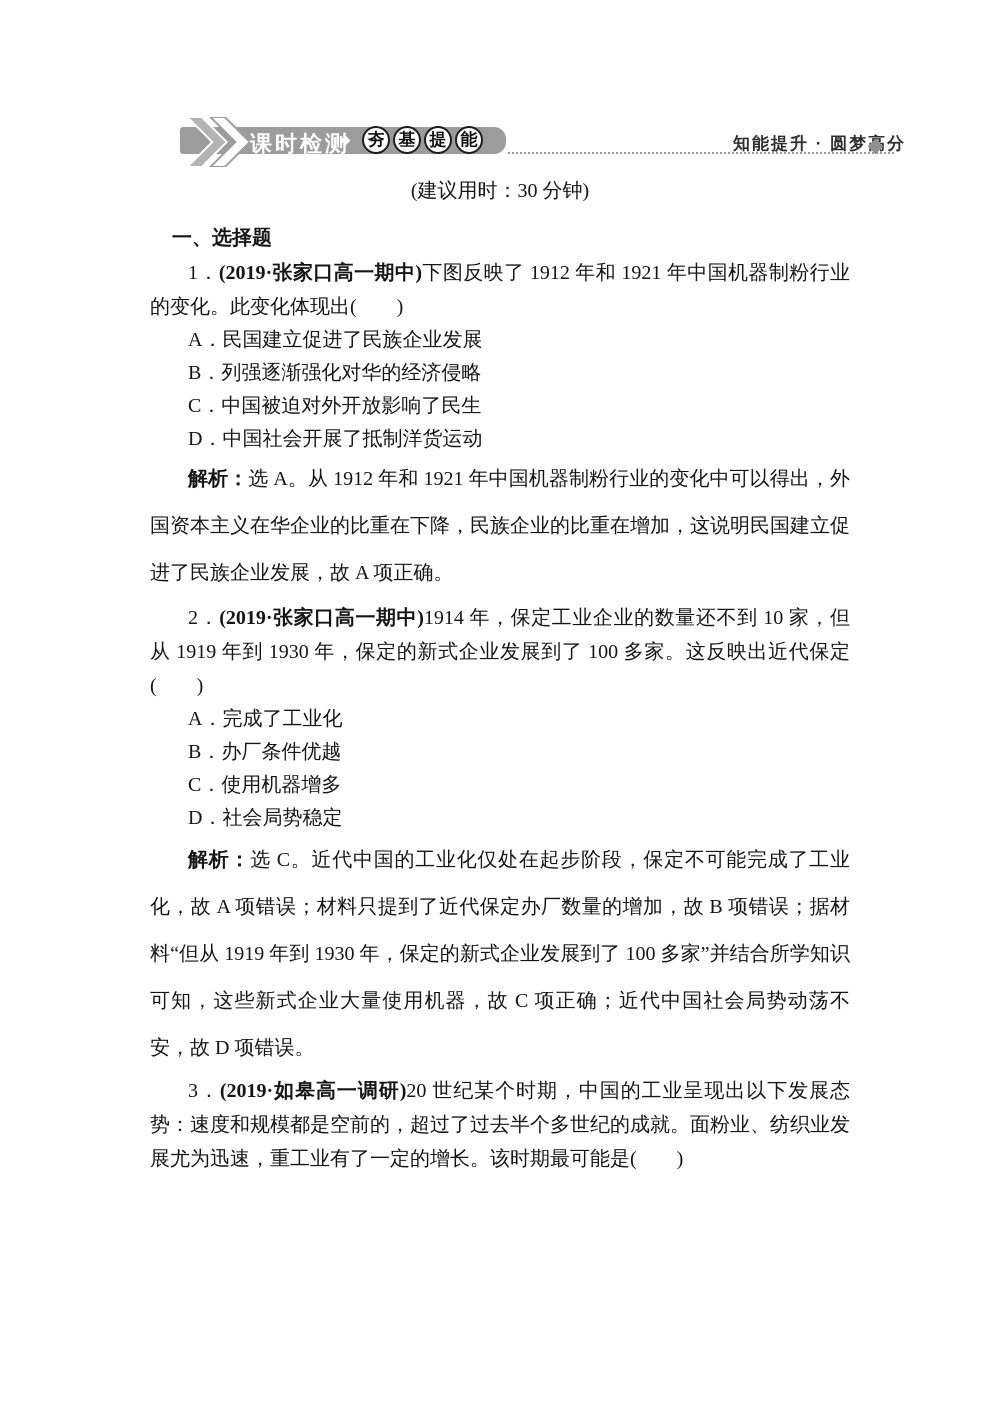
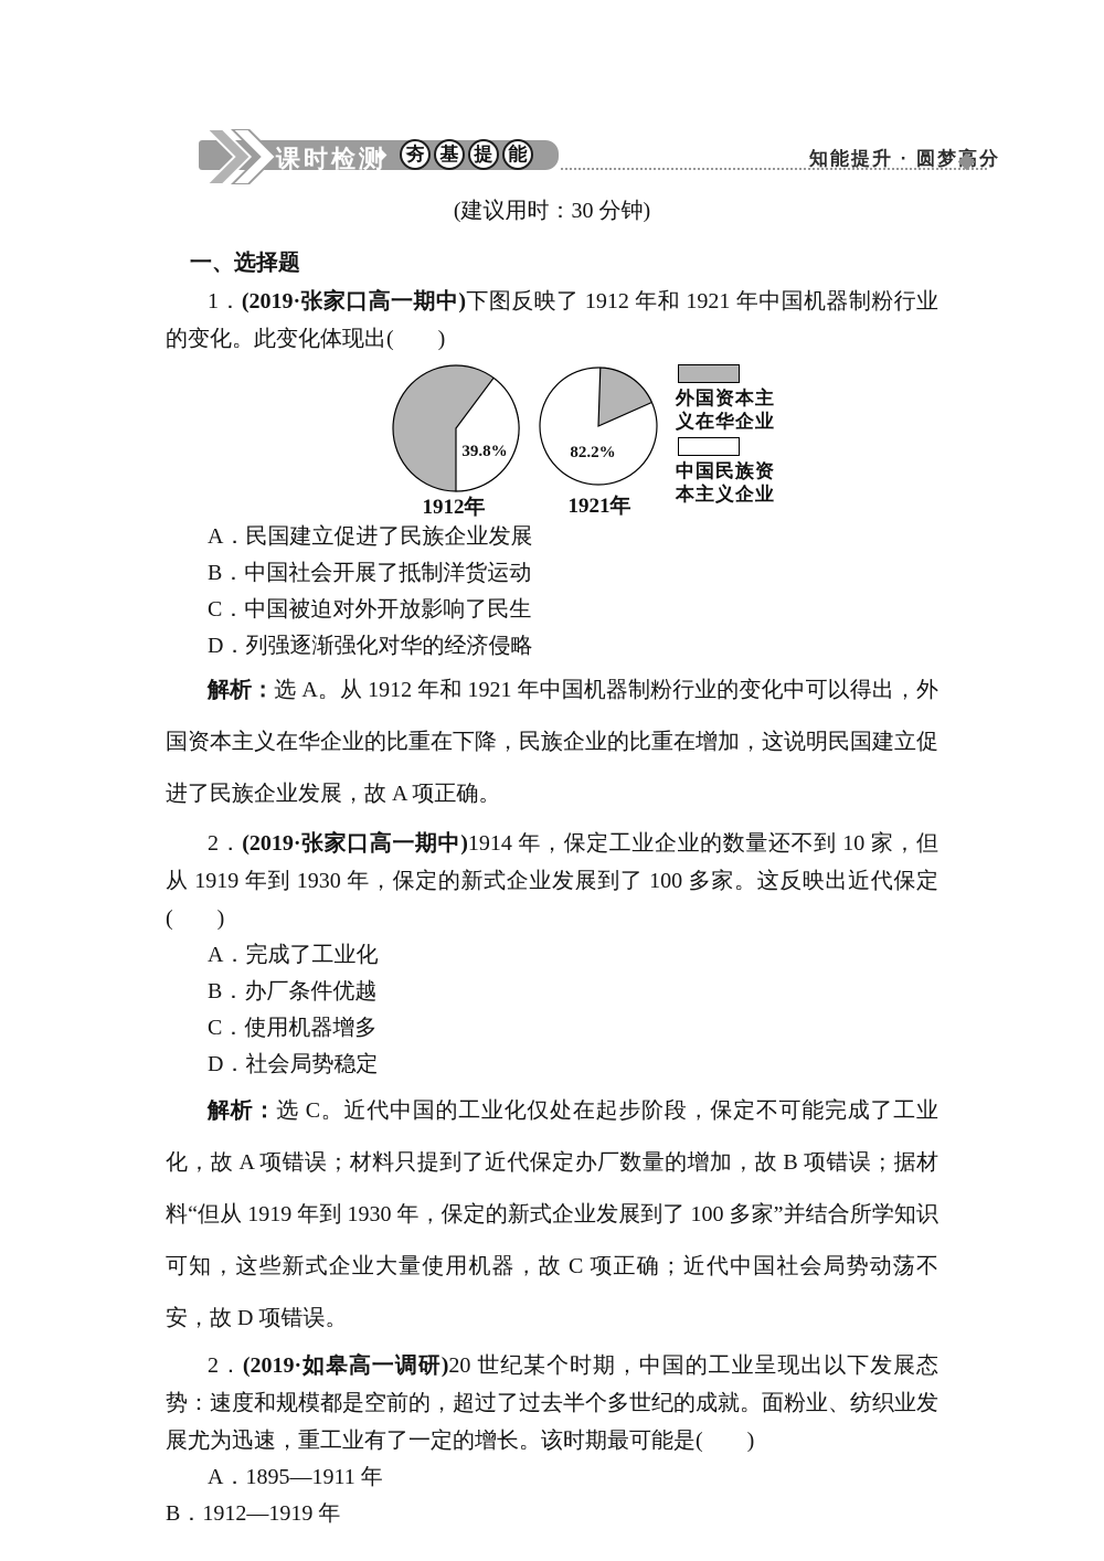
  课时检测
  夯
  基
  提
  能
  知能提升 · 圆梦分
  (建议用时：30 分钟)
  一、选择题
  1．(2019·张家口高一期中)下图反映了 1912 年和 1921 年中国机器制粉行业的变化。此变化体现出( )
+ 39.8%
+ 1912年
+ 82.2%
+ 1921年
+ 外国资本主
+ 义在华企业
+ 中国民族资
+ 本主义企业
  A．民国建立促进了民族企业发展
- B．列强逐渐强化对华的经济侵略
+ B．中国社会开展了抵制洋货运动
  C．中国被迫对外开放影响了民生
- D．中国社会开展了抵制洋货运动
+ D．列强逐渐强化对华的经济侵略
  解析：选 A。从 1912 年和 1921 年中国机器制粉行业的变化中可以得出，外国资本主义在华企业的比重在下降，民族企业的比重在增加，这说明民国建立促进了民族企业发展，故 A 项正确。
  2．(2019·张家口高一期中)1914 年，保定工业企业的数量还不到 10 家，但从 1919 年到 1930 年，保定的新式企业发展到了 100 多家。这反映出近代保定( )
  A．完成了工业化
  B．办厂条件优越
  C．使用机器增多
  D．社会局势稳定
  解析：选 C。近代中国的工业化仅处在起步阶段，保定不可能完成了工业化，故 A 项错误；材料只提到了近代保定办厂数量的增加，故 B 项错误；据材料“但从 1919 年到 1930 年，保定的新式企业发展到了 100 多家”并结合所学知识可知，这些新式企业大量使用机器，故 C 项正确；近代中国社会局势动荡不安，故 D 项错误。
- 3．(2019·如皋高一调研)20 世纪某个时期，中国的工业呈现出以下发展态势：速度和规模都是空前的，超过了过去半个多世纪的成就。面粉业、纺织业发展尤为迅速，重工业有了一定的增长。该时期最可能是( )
+ 2．(2019·如皋高一调研)20 世纪某个时期，中国的工业呈现出以下发展态势：速度和规模都是空前的，超过了过去半个多世纪的成就。面粉业、纺织业发展尤为迅速，重工业有了一定的增长。该时期最可能是( )
+ A．1895—1911 年
+ B．1912—1919 年
